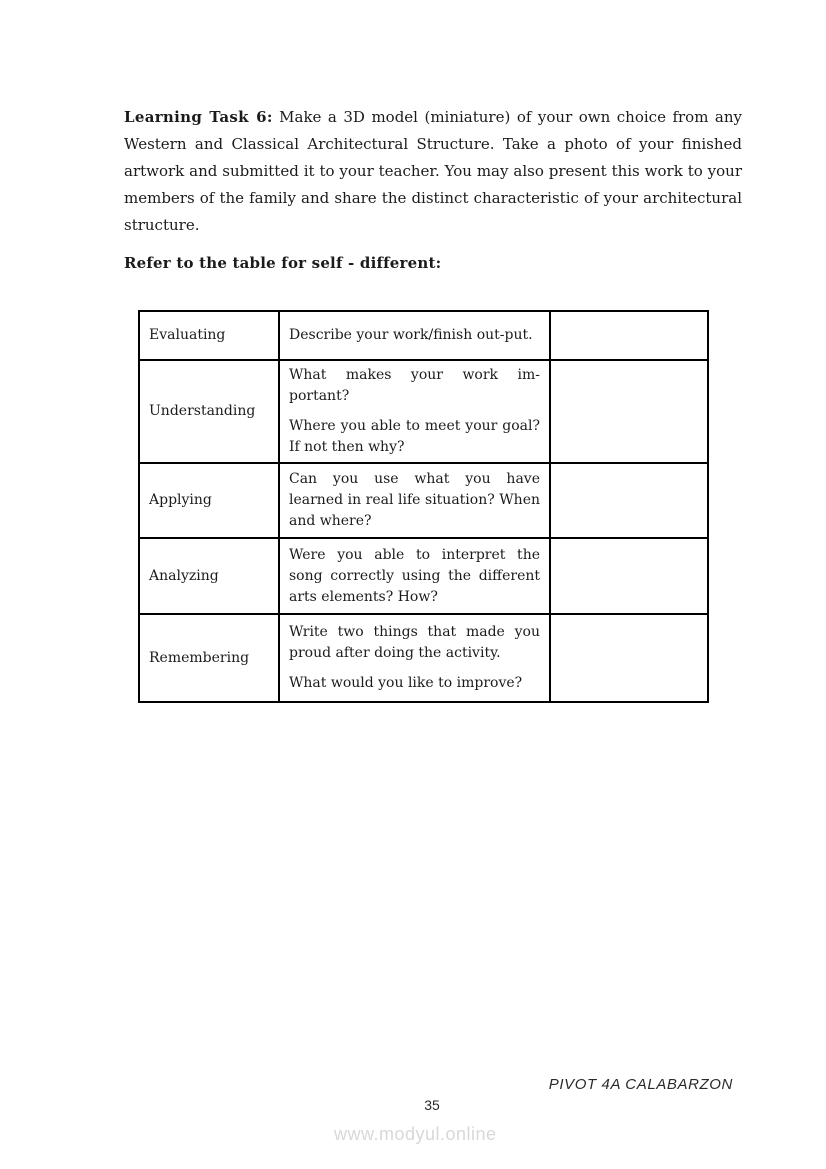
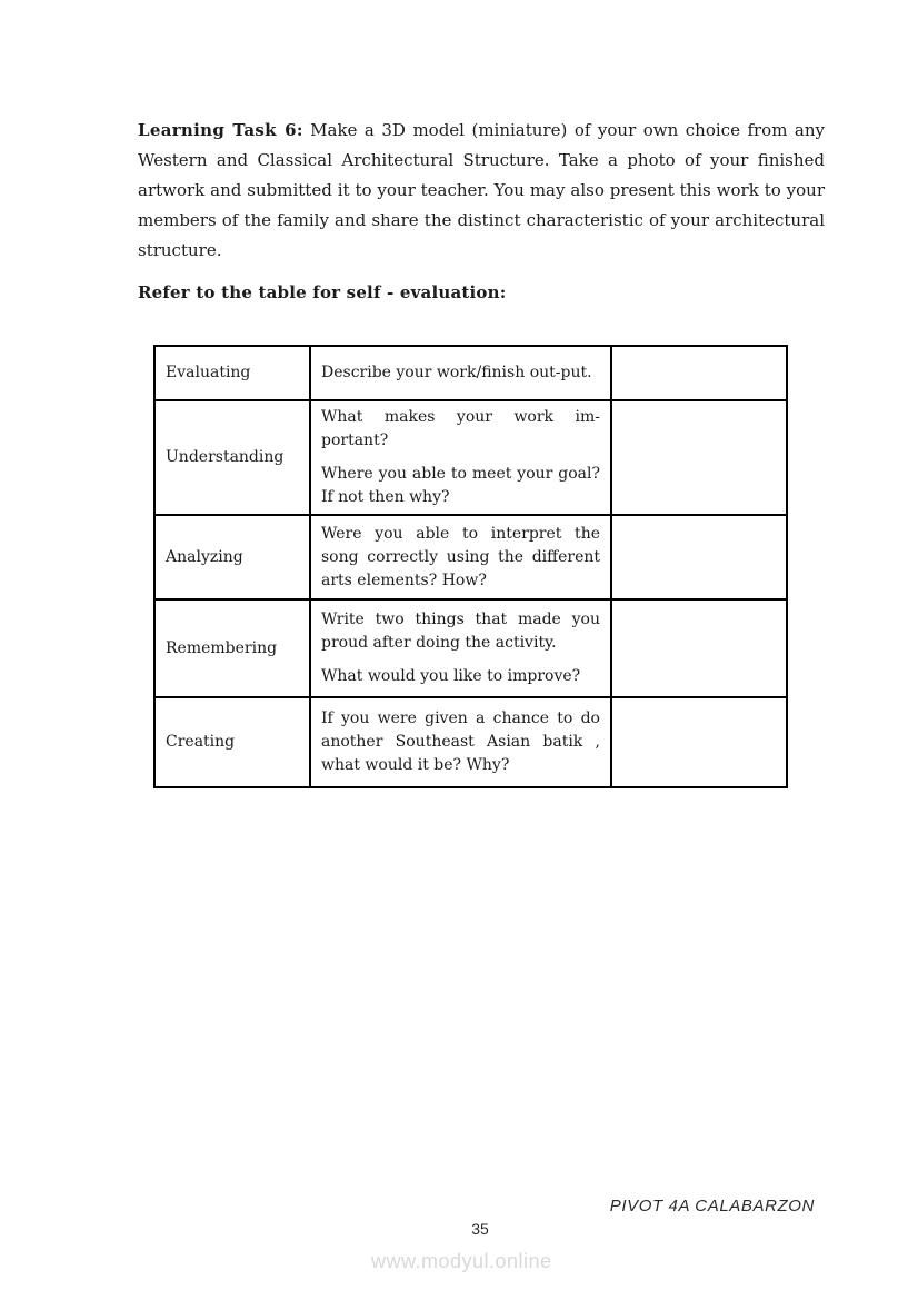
  Learning Task 6: Make a 3D model (miniature) of your own choice from any Western and Classical Architectural Structure. Take a photo of your finished artwork and submitted it to your teacher. You may also present this work to your members of the family and share the distinct characteristic of your architectural structure.
- Refer to the table for self - different:
+ Refer to the table for self - evaluation:
  Evaluating	Describe your work/finish out-put.
  Understanding	What makes your work im-portant? Where you able to meet your goal? If not then why?
- Applying	Can you use what you have learned in real life situation? When and where?
  Analyzing	Were you able to interpret the song correctly using the different arts elements? How?
  Remembering	Write two things that made you proud after doing the activity. What would you like to improve?
+ Creating	If you were given a chance to do another Southeast Asian batik , what would it be? Why?
  PIVOT 4A CALABARZON
  35
  www.modyul.online
